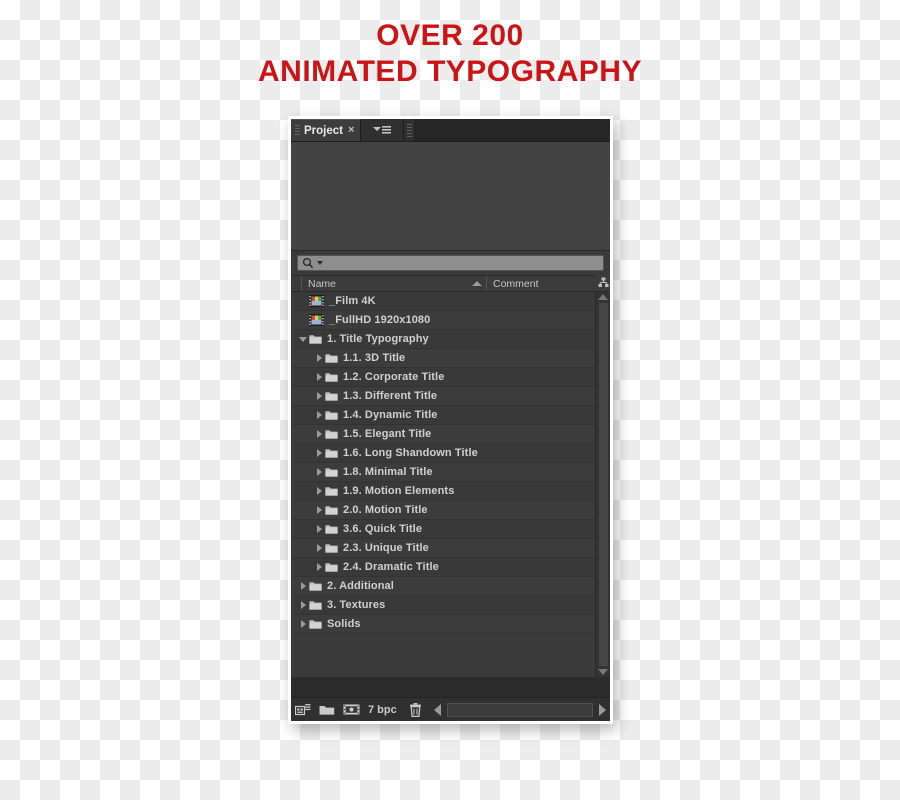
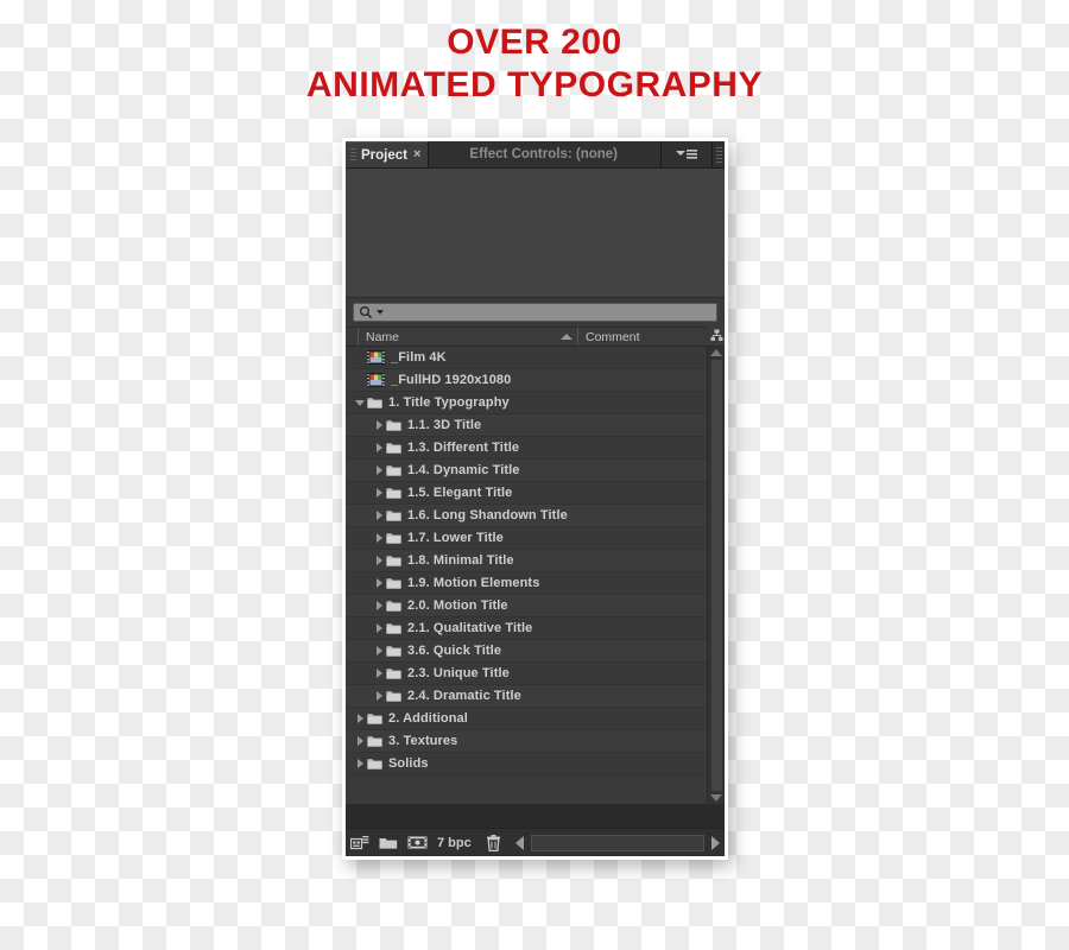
  OVER 200
  ANIMATED TYPOGRAPHY
  Project
  ×
+ Effect Controls: (none)
  Name
  Comment
  _Film 4K
  _FullHD 1920x1080
  1. Title Typography
  1.1. 3D Title
- 1.2. Corporate Title
  1.3. Different Title
  1.4. Dynamic Title
  1.5. Elegant Title
  1.6. Long Shandown Title
+ 1.7. Lower Title
  1.8. Minimal Title
  1.9. Motion Elements
  2.0. Motion Title
+ 2.1. Qualitative Title
  3.6. Quick Title
  2.3. Unique Title
  2.4. Dramatic Title
  2. Additional
  3. Textures
  Solids
  7 bpc
